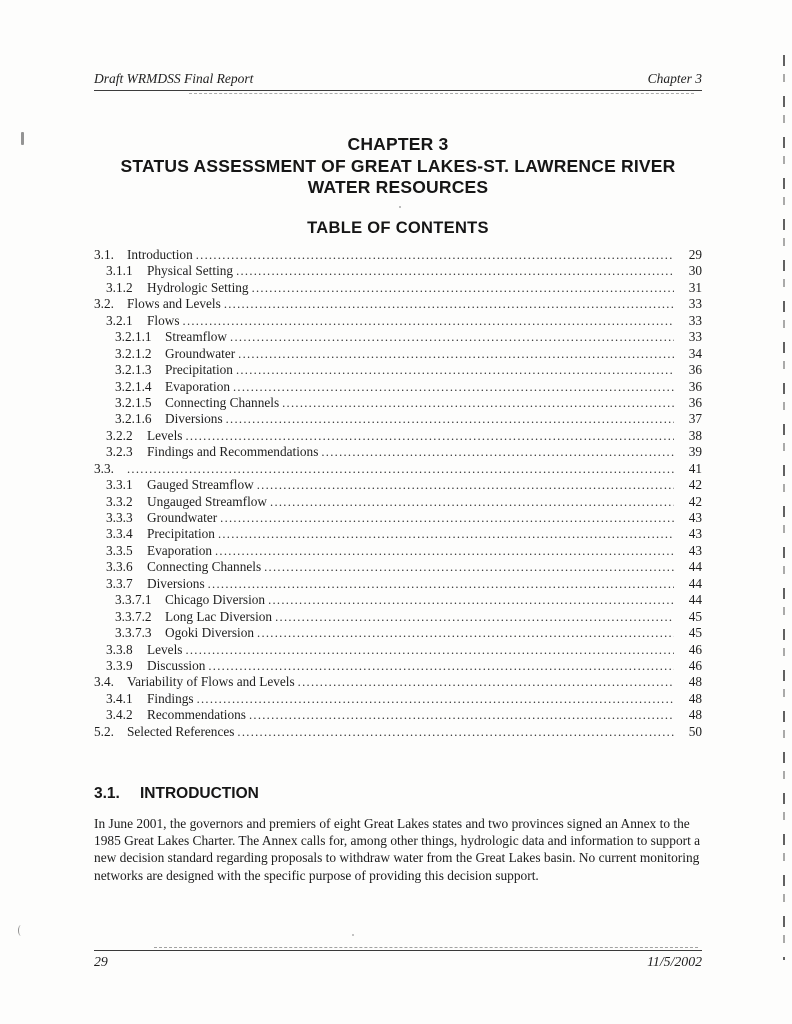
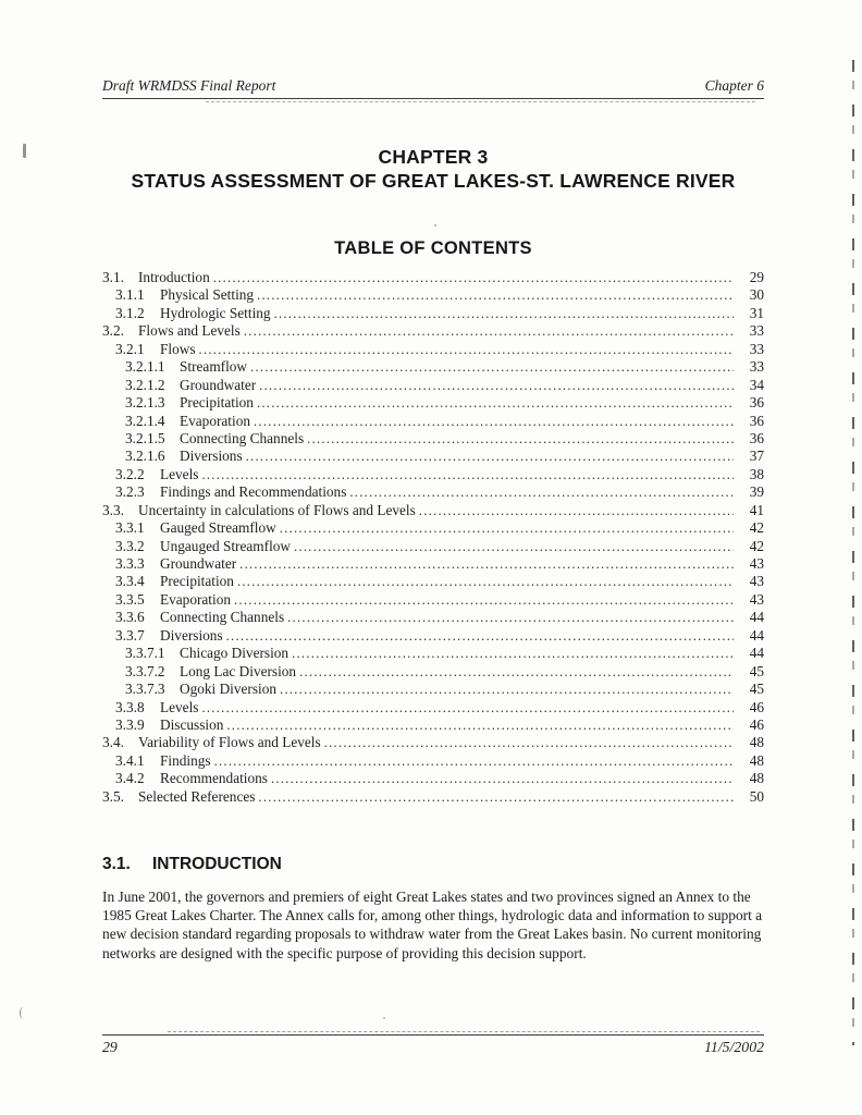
  Draft WRMDSS Final Report
- Chapter 3
+ Chapter 6
  CHAPTER 3
  STATUS ASSESSMENT OF GREAT LAKES-ST. LAWRENCE RIVER
- WATER RESOURCES
  TABLE OF CONTENTS
  3.1.
  Introduction
  29
  3.1.1
  Physical Setting
  30
  3.1.2
  Hydrologic Setting
  31
  3.2.
  Flows and Levels
  33
  3.2.1
  Flows
  33
  3.2.1.1
  Streamflow
  33
  3.2.1.2
  Groundwater
  34
  3.2.1.3
  Precipitation
  36
  3.2.1.4
  Evaporation
  36
  3.2.1.5
  Connecting Channels
  36
  3.2.1.6
  Diversions
  37
  3.2.2
  Levels
  38
  3.2.3
  Findings and Recommendations
  39
  3.3.
+ Uncertainty in calculations of Flows and Levels
  41
  3.3.1
  Gauged Streamflow
  42
  3.3.2
  Ungauged Streamflow
  42
  3.3.3
  Groundwater
  43
  3.3.4
  Precipitation
  43
  3.3.5
  Evaporation
  43
  3.3.6
  Connecting Channels
  44
  3.3.7
  Diversions
  44
  3.3.7.1
  Chicago Diversion
  44
  3.3.7.2
  Long Lac Diversion
  45
  3.3.7.3
  Ogoki Diversion
  45
  3.3.8
  Levels
  46
  3.3.9
  Discussion
  46
  3.4.
  Variability of Flows and Levels
  48
  3.4.1
  Findings
  48
  3.4.2
  Recommendations
  48
- 5.2.
+ 3.5.
  Selected References
  50
  3.1. INTRODUCTION
  In June 2001, the governors and premiers of eight Great Lakes states and two provinces signed an Annex to the 1985 Great Lakes Charter. The Annex calls for, among other things, hydrologic data and information to support a new decision standard regarding proposals to withdraw water from the Great Lakes basin. No current monitoring networks are designed with the specific purpose of providing this decision support.
  29
  11/5/2002
